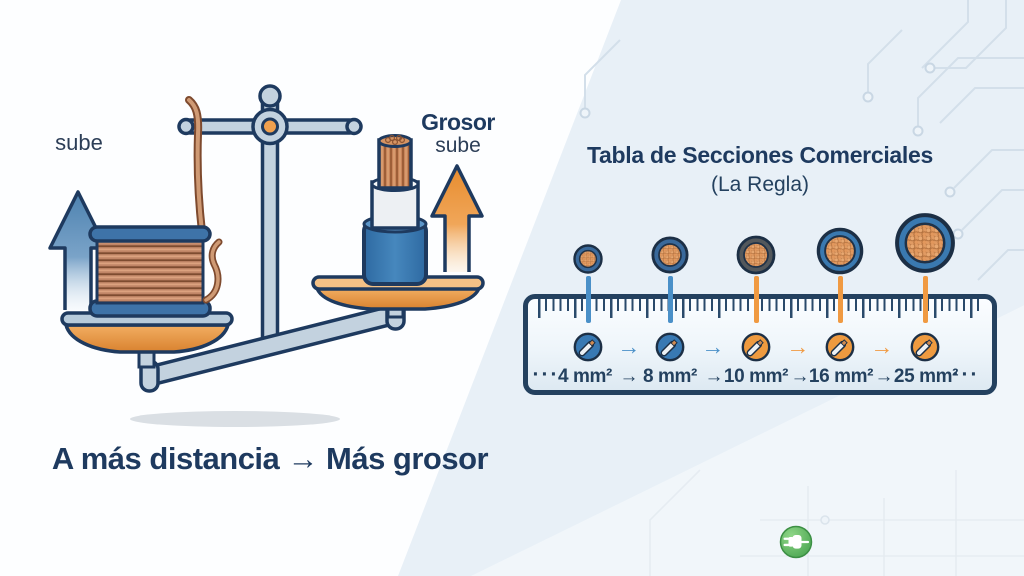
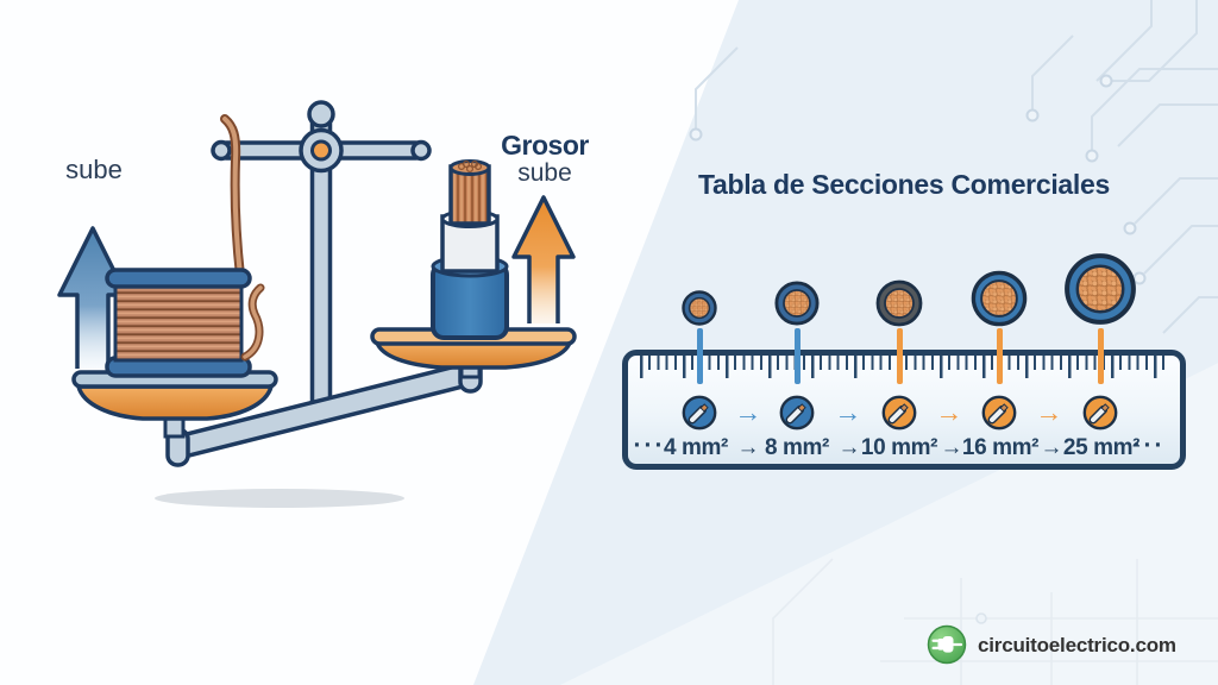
  sube
  Grosor
  sube
- A más distancia → Más grosor
  Tabla de Secciones Comerciales
- (La Regla)
  →
  →
  →
  →
  ···
  4 mm²
  →
  8 mm²
  →
  10 mm²
  →
  16 mm²
  →
  25 mm²
  ···
+ circuitoelectrico.com
